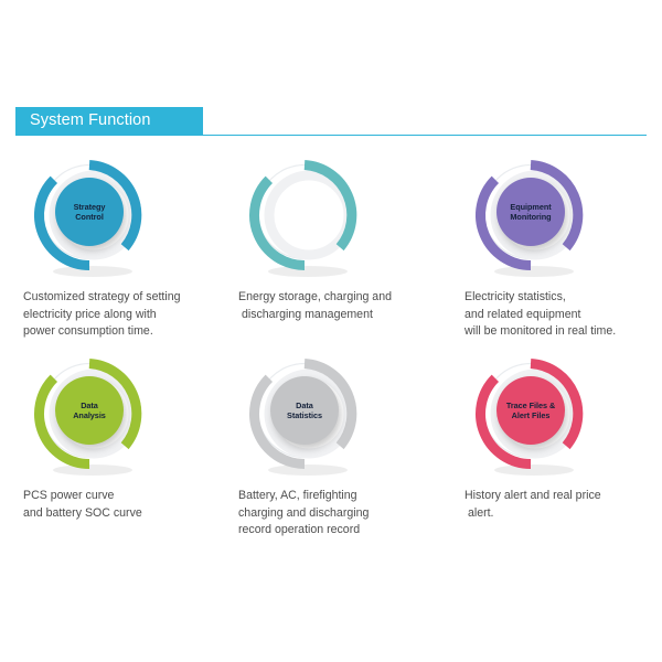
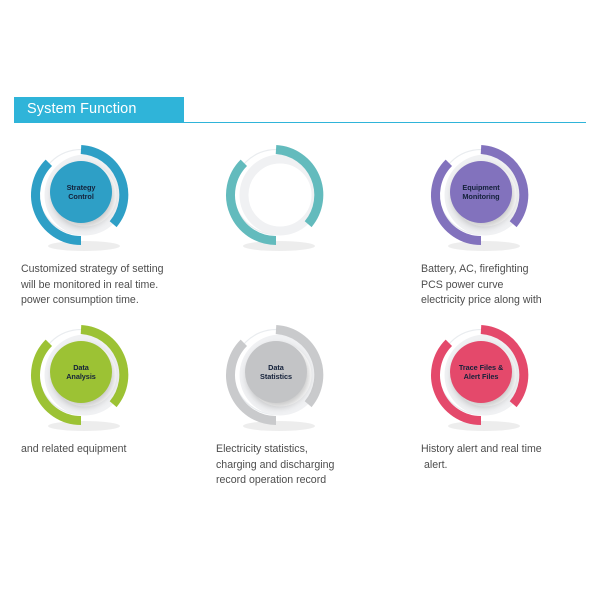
  System Function
  Strategy
  Control
  Customized strategy of setting
- electricity price along with
+ will be monitored in real time.
  power consumption time.
- Energy storage, charging and
- discharging management
  Equipment
  Monitoring
- Electricity statistics,
+ Battery, AC, firefighting
- and related equipment
+ PCS power curve
- will be monitored in real time.
+ electricity price along with
  Data
  Analysis
- PCS power curve
+ and related equipment
- and battery SOC curve
  Data
  Statistics
- Battery, AC, firefighting
+ Electricity statistics,
  charging and discharging
  record operation record
  Trace Files &
  Alert Files
- History alert and real price
+ History alert and real time
  alert.
